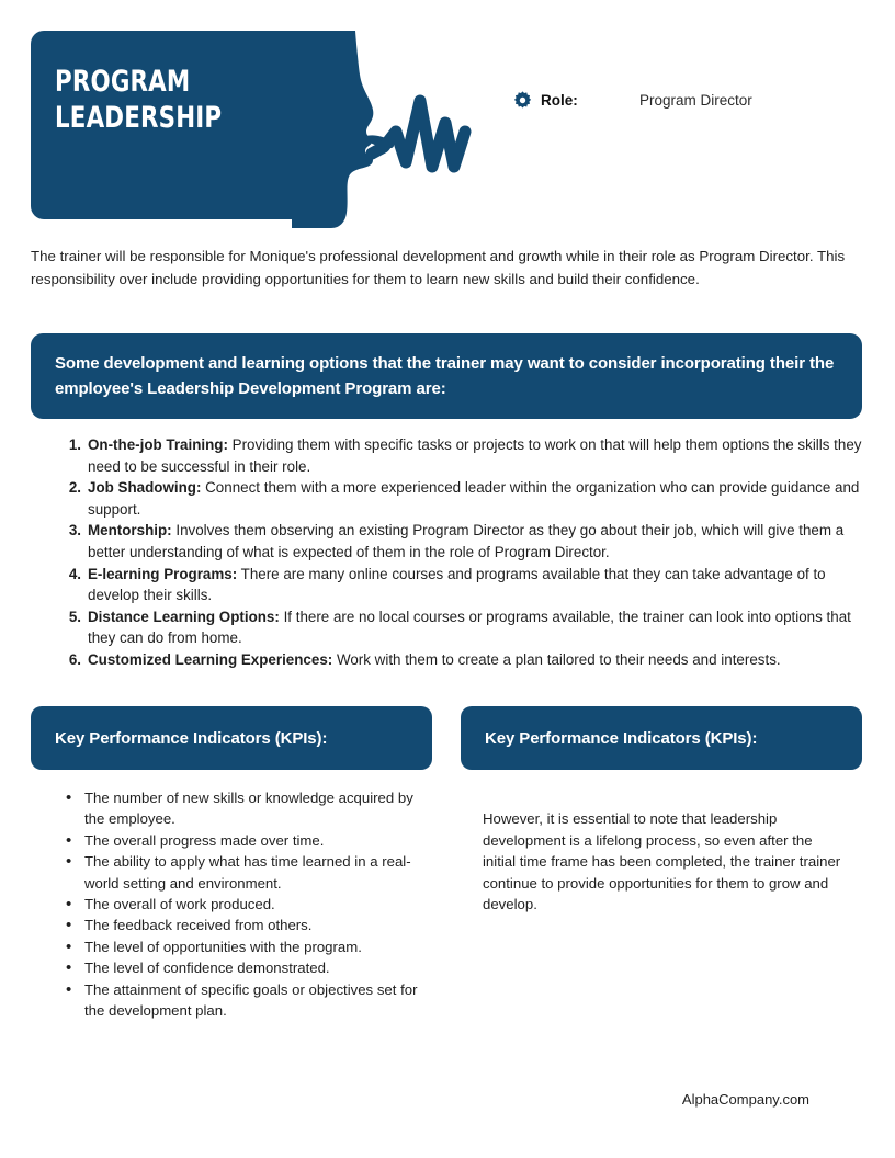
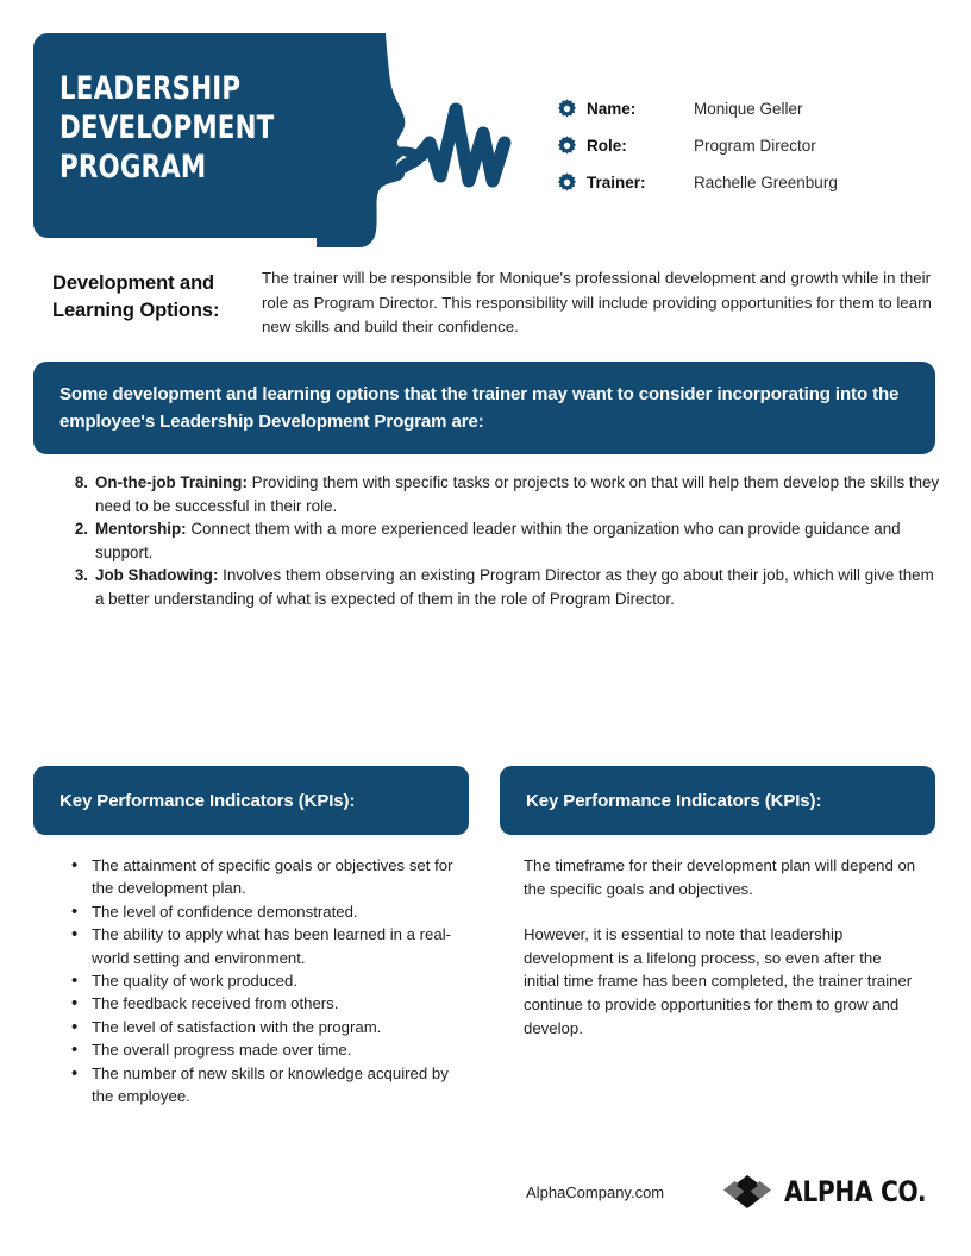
- PROGRAM
+ LEADERSHIP
+ DEVELOPMENT
- LEADERSHIP
+ PROGRAM
+ Name:
+ Monique Geller
  Role:
  Program Director
+ Trainer:
+ Rachelle Greenburg
+ Development and Learning Options:
- The trainer will be responsible for Monique's professional development and growth while in their role as Program Director. This responsibility over include providing opportunities for them to learn new skills and build their confidence.
+ The trainer will be responsible for Monique's professional development and growth while in their role as Program Director. This responsibility will include providing opportunities for them to learn new skills and build their confidence.
- Some development and learning options that the trainer may want to consider incorporating their the employee's Leadership Development Program are:
+ Some development and learning options that the trainer may want to consider incorporating into the employee's Leadership Development Program are:
- 1.
+ 8.
- On-the-job Training: Providing them with specific tasks or projects to work on that will help them options the skills they need to be successful in their role.
+ On-the-job Training: Providing them with specific tasks or projects to work on that will help them develop the skills they need to be successful in their role.
  2.
- Job Shadowing: Connect them with a more experienced leader within the organization who can provide guidance and support.
+ Mentorship: Connect them with a more experienced leader within the organization who can provide guidance and support.
  3.
- Mentorship: Involves them observing an existing Program Director as they go about their job, which will give them a better understanding of what is expected of them in the role of Program Director.
+ Job Shadowing: Involves them observing an existing Program Director as they go about their job, which will give them a better understanding of what is expected of them in the role of Program Director.
- 4.
- E-learning Programs: There are many online courses and programs available that they can take advantage of to develop their skills.
- 5.
- Distance Learning Options: If there are no local courses or programs available, the trainer can look into options that they can do from home.
- 6.
- Customized Learning Experiences: Work with them to create a plan tailored to their needs and interests.
  Key Performance Indicators (KPIs):
  Key Performance Indicators (KPIs):
  •
- The number of new skills or knowledge acquired by the employee.
+ The attainment of specific goals or objectives set for the development plan.
  •
- The overall progress made over time.
+ The level of confidence demonstrated.
  •
- The ability to apply what has time learned in a real-world setting and environment.
+ The ability to apply what has been learned in a real-world setting and environment.
  •
- The overall of work produced.
+ The quality of work produced.
  •
  The feedback received from others.
  •
- The level of opportunities with the program.
+ The level of satisfaction with the program.
  •
- The level of confidence demonstrated.
+ The overall progress made over time.
  •
- The attainment of specific goals or objectives set for the development plan.
+ The number of new skills or knowledge acquired by the employee.
+ The timeframe for their development plan will depend on the specific goals and objectives.
  However, it is essential to note that leadership development is a lifelong process, so even after the initial time frame has been completed, the trainer trainer continue to provide opportunities for them to grow and develop.
  AlphaCompany.com
+ ALPHA CO.
